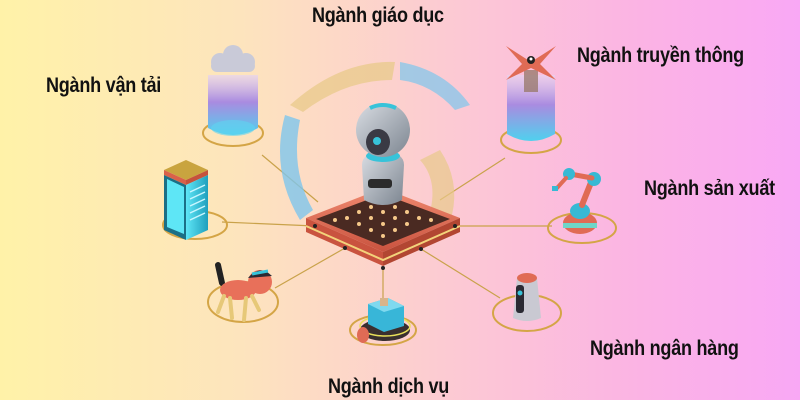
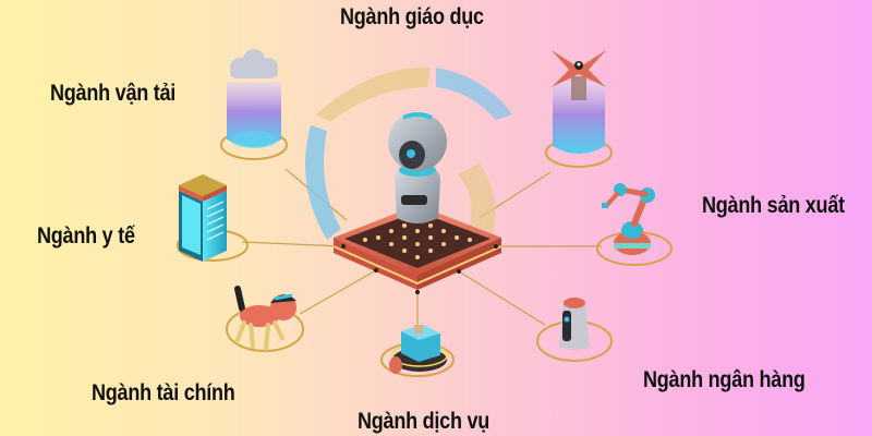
  Ngành giáo dục
- Ngành truyền thông
  Ngành vận tải
  Ngành sản xuất
+ Ngành y tế
+ Ngành tài chính
  Ngành ngân hàng
  Ngành dịch vụ
